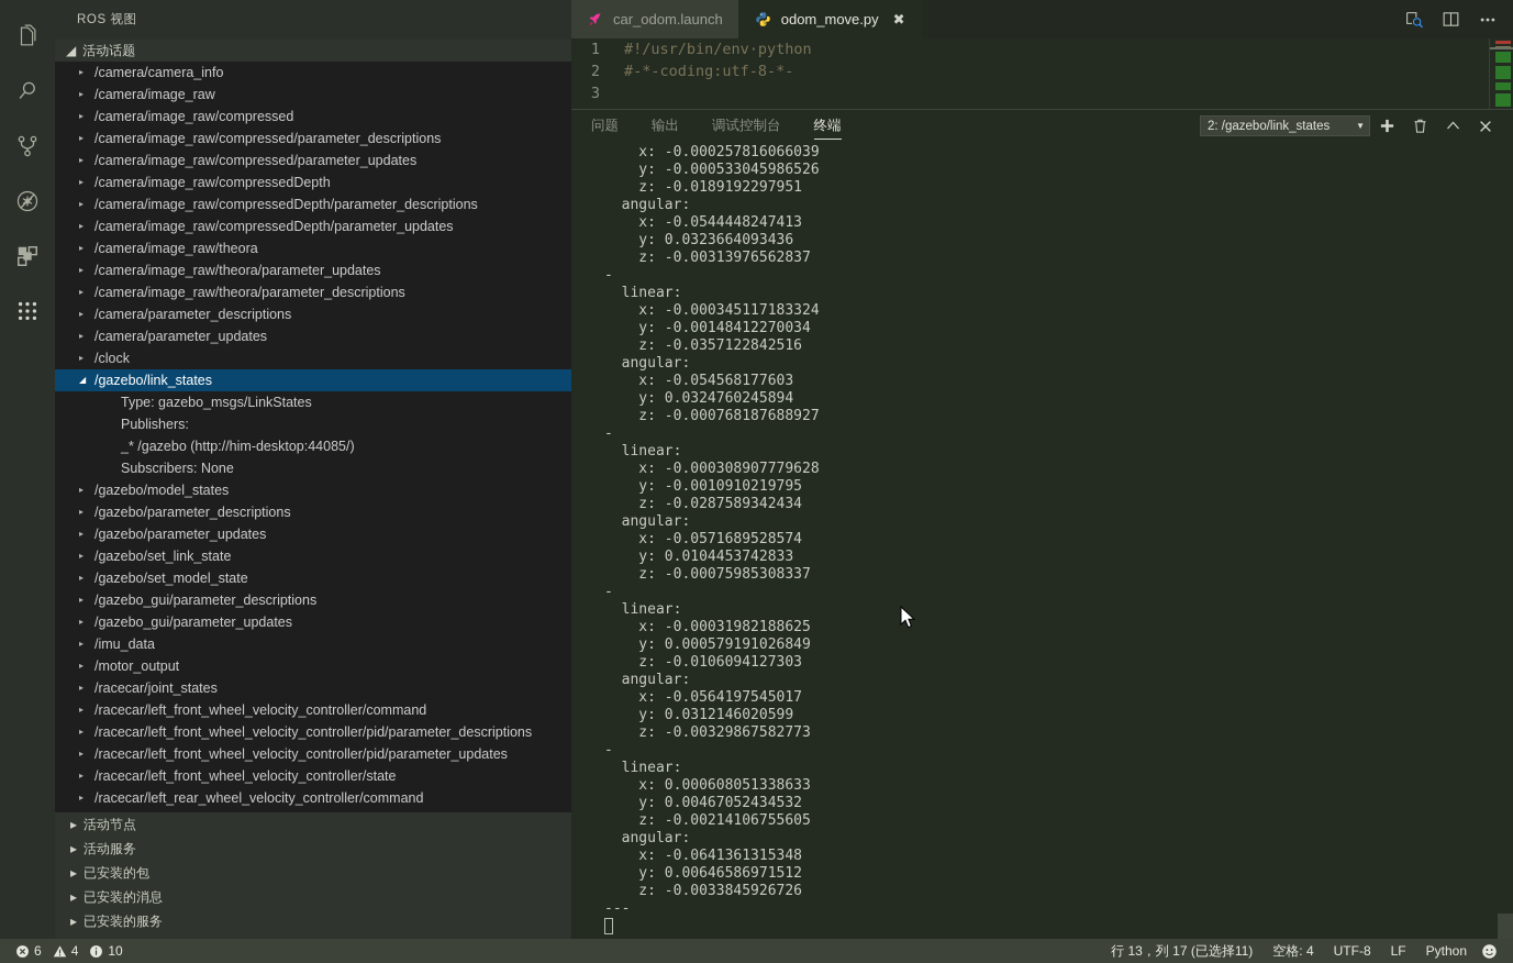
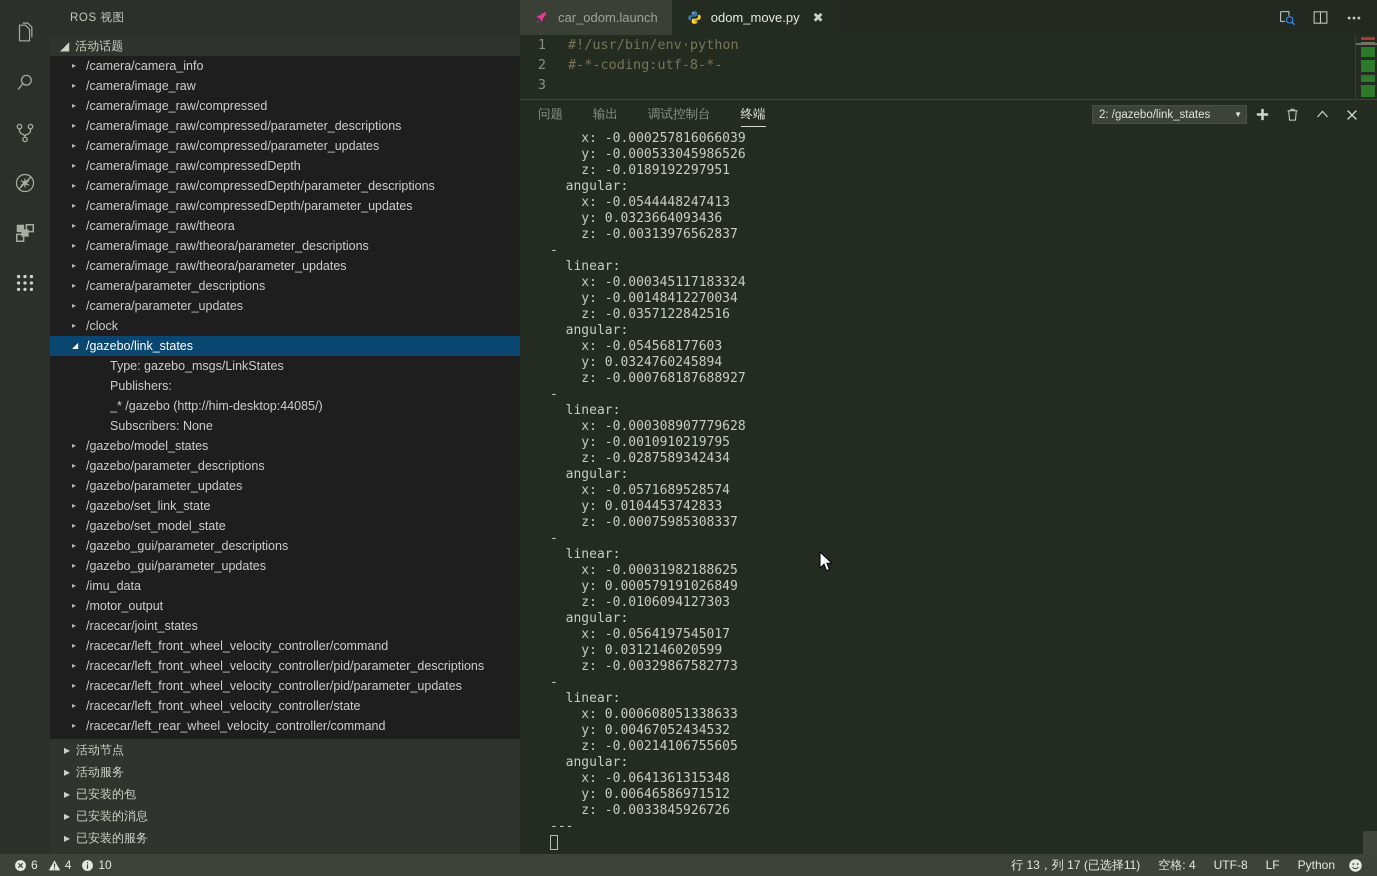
  ROS 视图
  ◢
  活动话题
  ▸
  /camera/camera_info
  ▸
  /camera/image_raw
  ▸
  /camera/image_raw/compressed
  ▸
  /camera/image_raw/compressed/parameter_descriptions
  ▸
  /camera/image_raw/compressed/parameter_updates
  ▸
  /camera/image_raw/compressedDepth
  ▸
  /camera/image_raw/compressedDepth/parameter_descriptions
  ▸
  /camera/image_raw/compressedDepth/parameter_updates
  ▸
  /camera/image_raw/theora
  ▸
- /camera/image_raw/theora/parameter_updates
+ /camera/image_raw/theora/parameter_descriptions
  ▸
- /camera/image_raw/theora/parameter_descriptions
+ /camera/image_raw/theora/parameter_updates
  ▸
  /camera/parameter_descriptions
  ▸
  /camera/parameter_updates
  ▸
  /clock
  ◢
  /gazebo/link_states
  Type: gazebo_msgs/LinkStates
  Publishers:
  _* /gazebo (http://him-desktop:44085/)
  Subscribers: None
  ▸
  /gazebo/model_states
  ▸
  /gazebo/parameter_descriptions
  ▸
  /gazebo/parameter_updates
  ▸
  /gazebo/set_link_state
  ▸
  /gazebo/set_model_state
  ▸
  /gazebo_gui/parameter_descriptions
  ▸
  /gazebo_gui/parameter_updates
  ▸
  /imu_data
  ▸
  /motor_output
  ▸
  /racecar/joint_states
  ▸
  /racecar/left_front_wheel_velocity_controller/command
  ▸
  /racecar/left_front_wheel_velocity_controller/pid/parameter_descriptions
  ▸
  /racecar/left_front_wheel_velocity_controller/pid/parameter_updates
  ▸
  /racecar/left_front_wheel_velocity_controller/state
  ▸
  /racecar/left_rear_wheel_velocity_controller/command
  ▸
  活动节点
  ▸
  活动服务
  ▸
  已安装的包
  ▸
  已安装的消息
  ▸
  已安装的服务
  car_odom.launch
  odom_move.py
  ✖
  1
  #!/usr/bin/env·python
  2
  #-*-coding:utf-8-*-
  3
  问题
  输出
  调试控制台
  终端
  2: /gazebo/link_states
  ▼
  x: -0.000257816066039
  y: -0.000533045986526
  z: -0.0189192297951
  angular:
  x: -0.0544448247413
  y: 0.0323664093436
  z: -0.00313976562837
  -
  linear:
  x: -0.000345117183324
  y: -0.00148412270034
  z: -0.0357122842516
  angular:
  x: -0.054568177603
  y: 0.0324760245894
  z: -0.000768187688927
  -
  linear:
  x: -0.000308907779628
  y: -0.0010910219795
  z: -0.0287589342434
  angular:
  x: -0.0571689528574
  y: 0.0104453742833
  z: -0.00075985308337
  -
  linear:
  x: -0.00031982188625
  y: 0.000579191026849
  z: -0.0106094127303
  angular:
  x: -0.0564197545017
  y: 0.0312146020599
  z: -0.00329867582773
  -
  linear:
  x: 0.000608051338633
  y: 0.00467052434532
  z: -0.00214106755605
  angular:
  x: -0.0641361315348
  y: 0.00646586971512
  z: -0.0033845926726
  ---
  6
  4
  10
  行 13，列 17 (已选择11)
  空格: 4
  UTF-8
  LF
  Python
